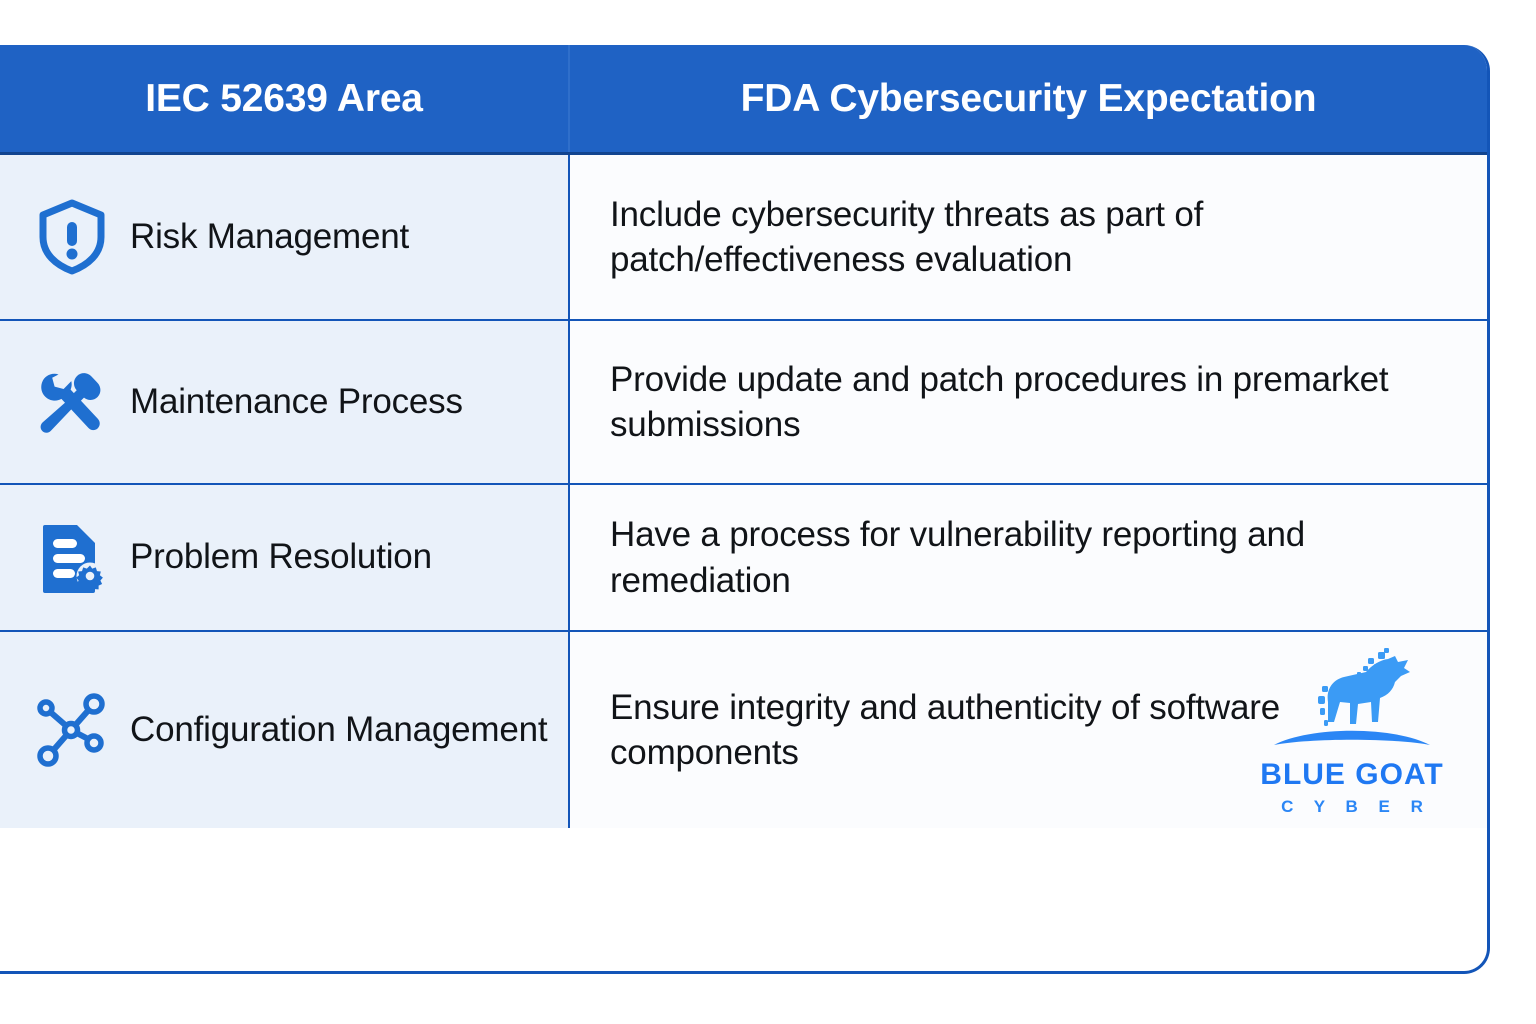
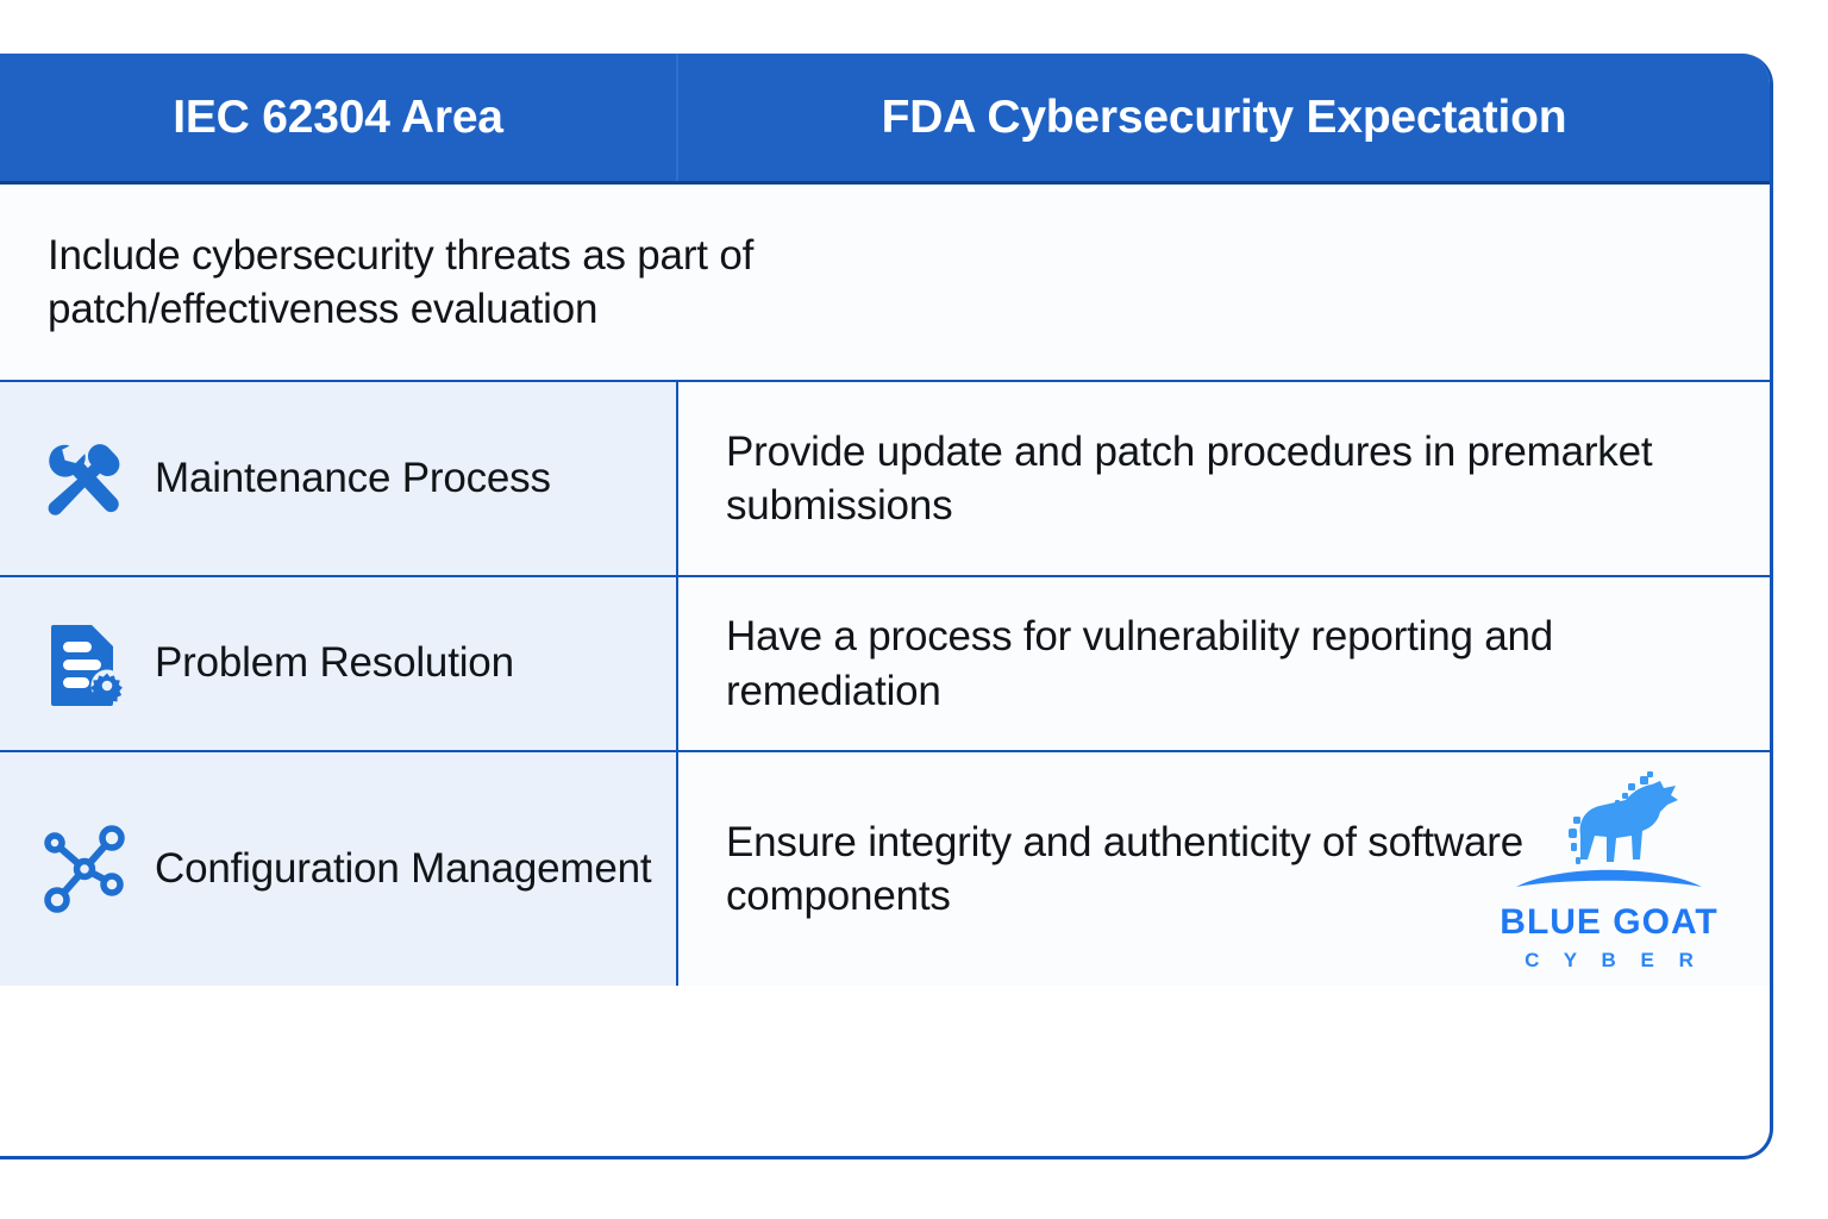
- IEC 52639 Area
+ IEC 62304 Area
  FDA Cybersecurity Expectation
- Risk Management
  Include cybersecurity threats as part of patch/effectiveness evaluation
  Maintenance Process
  Provide update and patch procedures in premarket submissions
  Problem Resolution
  Have a process for vulnerability reporting and remediation
  Configuration Management
  Ensure integrity and authenticity of software components
  BLUE GOAT
  C Y B E R
